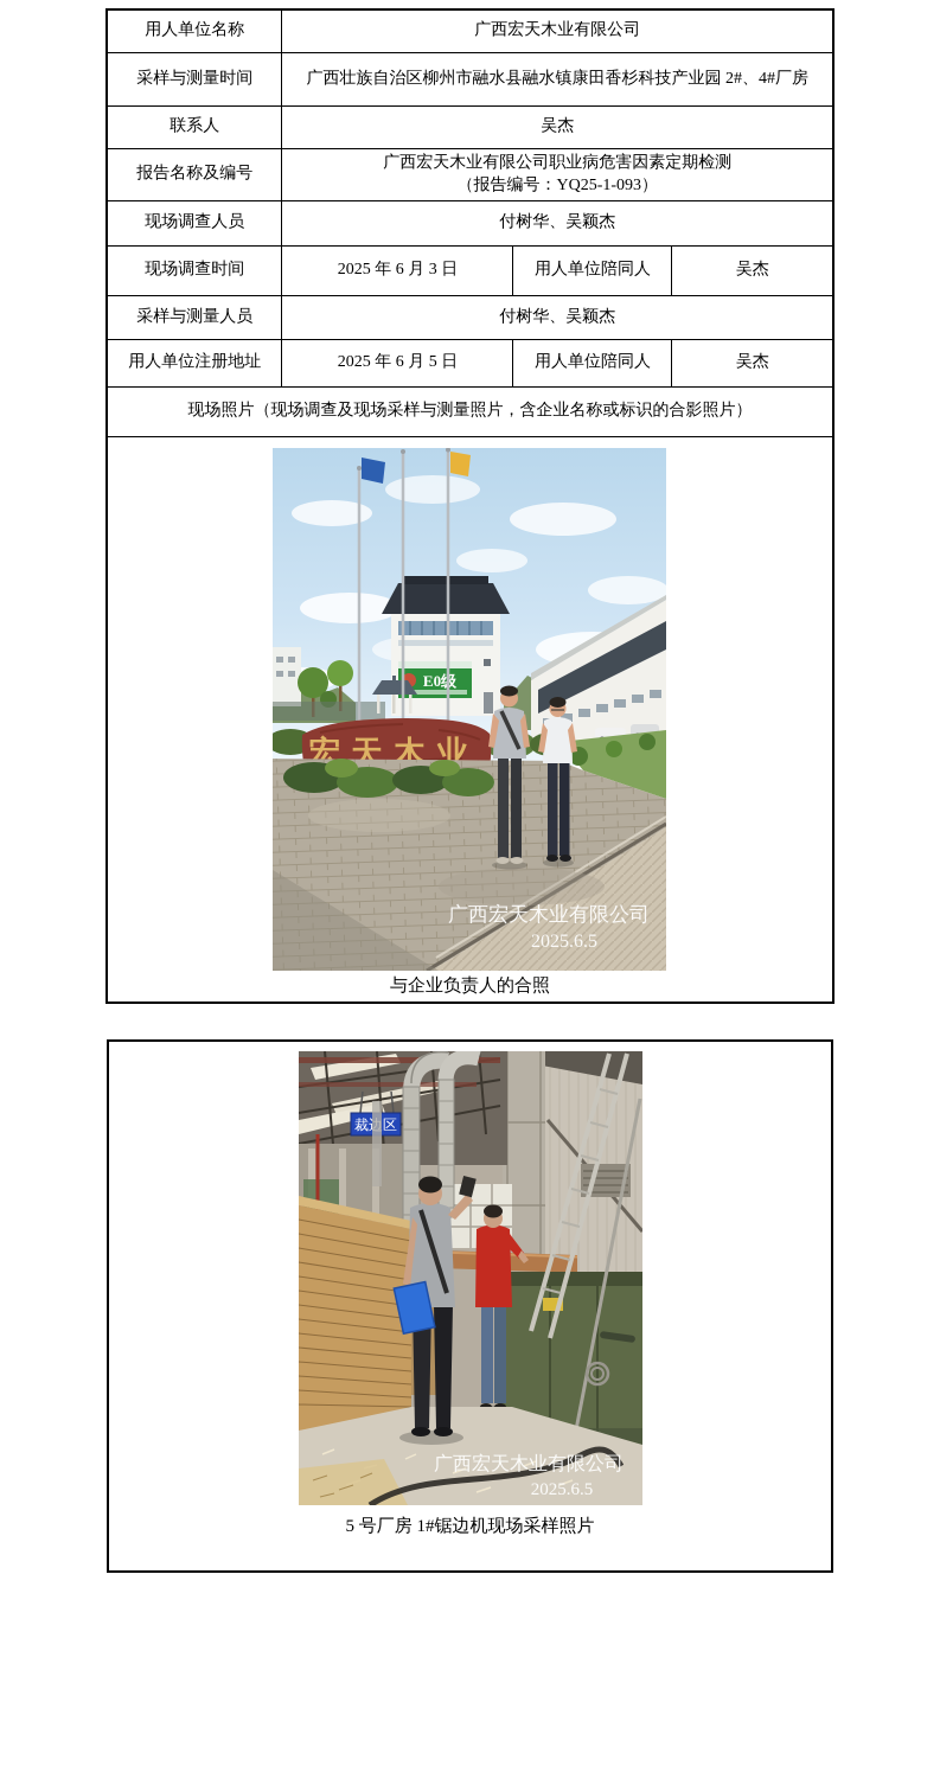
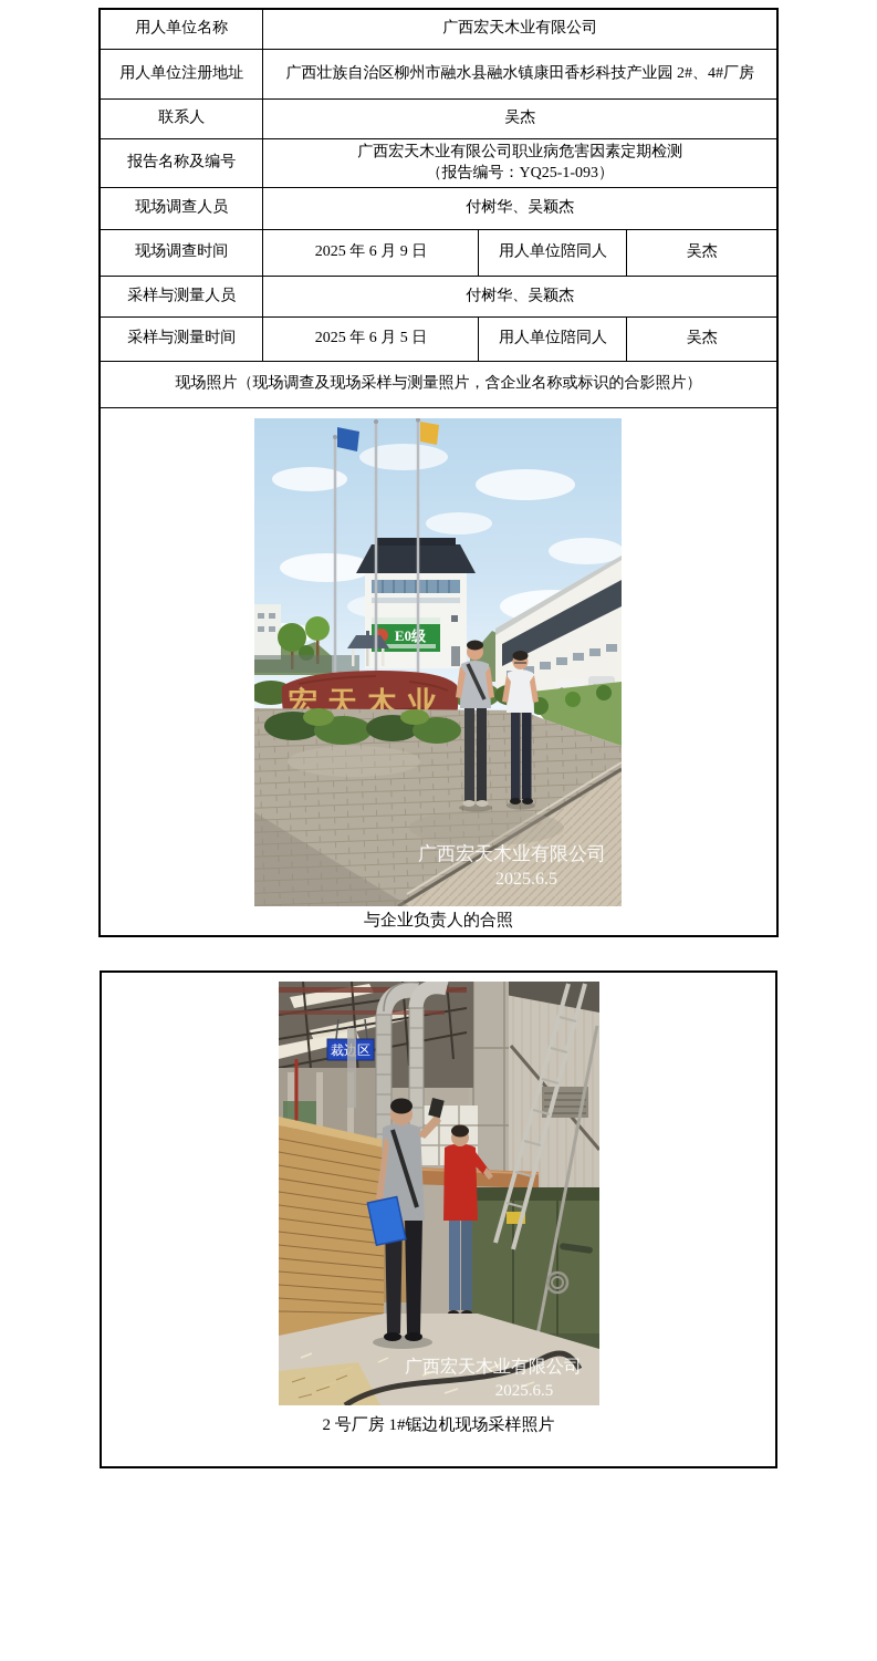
  用人单位名称	广西宏天木业有限公司
- 采样与测量时间	广西壮族自治区柳州市融水县融水镇康田香杉科技产业园 2#、4#厂房
+ 用人单位注册地址	广西壮族自治区柳州市融水县融水镇康田香杉科技产业园 2#、4#厂房
  联系人	吴杰
  报告名称及编号	广西宏天木业有限公司职业病危害因素定期检测 （报告编号：YQ25-1-093）
  现场调查人员	付树华、吴颖杰
- 现场调查时间	2025 年 6 月 3 日	用人单位陪同人	吴杰
+ 现场调查时间	2025 年 6 月 9 日	用人单位陪同人	吴杰
  采样与测量人员	付树华、吴颖杰
- 用人单位注册地址	2025 年 6 月 5 日	用人单位陪同人	吴杰
+ 采样与测量时间	2025 年 6 月 5 日	用人单位陪同人	吴杰
  现场照片（现场调查及现场采样与测量照片，含企业名称或标识的合影照片）
  E0 宏天木业 广西宏天木业有限公司 2025.6.5 与企业负责人的合照
  裁边区
  广西宏天木业有限公司
  2025.6.5
- 5 号厂房 1#锯边机现场采样照片
+ 2 号厂房 1#锯边机现场采样照片
